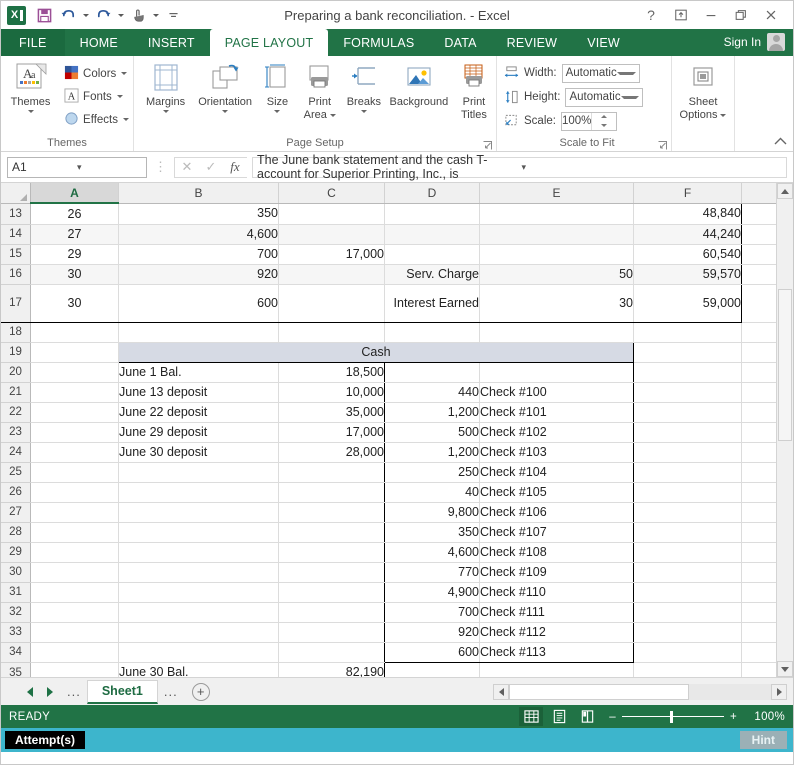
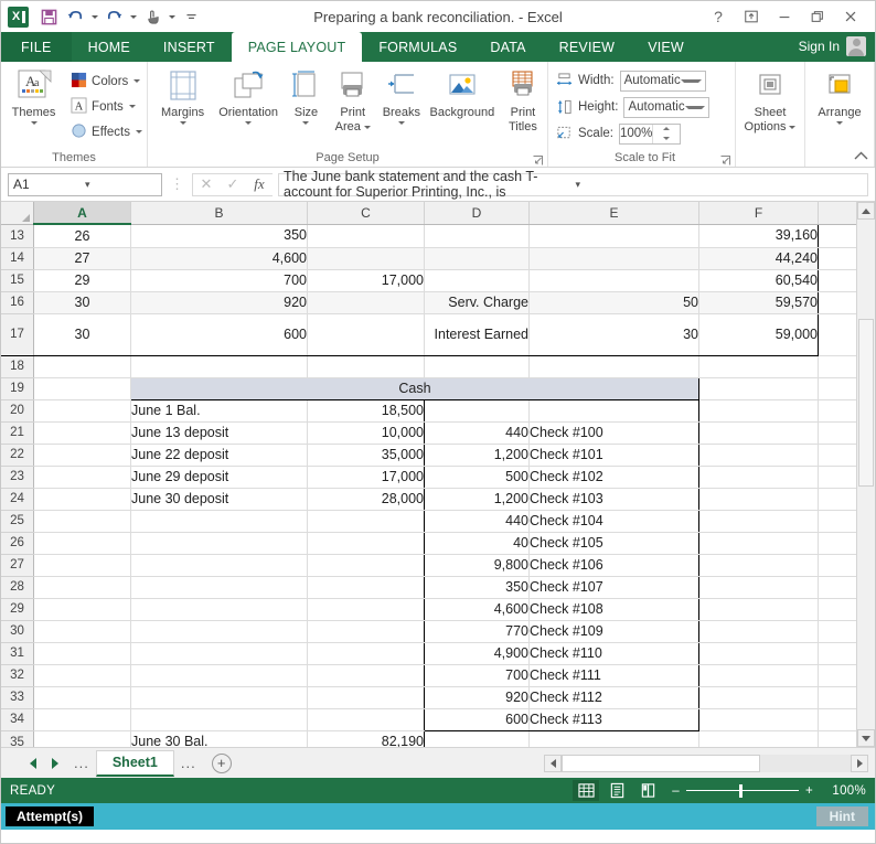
  Preparing a bank reconciliation. - Excel
  ?
  FILE
  HOME
  INSERT
  PAGE LAYOUT
  FORMULAS
  DATA
  REVIEW
  VIEW
  Sign In
  A
  a
  Themes
  Colors
  A
  Fonts
  Effects
  Themes
  Margins
  Orientation
  Size
  Print
  Area
  Breaks
  Background
  Print
  Titles
  Page Setup
  Width:
  Automatic
  Height:
  Automatic
  Scale:
  100%
  Scale to Fit
  Sheet
  Options
+ Arrange
  A1
  ▾
  ⋮
  ✕
  ✓
  fx
  The June bank statement and the cash T-account for Superior Printing, Inc., is
  ▾
  	A	B	C	D	E	F
- 13	26	350				48,840
+ 13	26	350				39,160
  14	27	4,600				44,240
  15	29	700	17,000			60,540
  16	30	920		Serv. Charge	50	59,570
  17	30	600		Interest Earned	30	59,000
  18
  19		Cash
  20		June 1 Bal.	18,500
  21		June 13 deposit	10,000	440	Check #100
  22		June 22 deposit	35,000	1,200	Check #101
  23		June 29 deposit	17,000	500	Check #102
  24		June 30 deposit	28,000	1,200	Check #103
- 25				250	Check #104
+ 25				440	Check #104
  26				40	Check #105
  27				9,800	Check #106
  28				350	Check #107
  29				4,600	Check #108
  30				770	Check #109
  31				4,900	Check #110
  32				700	Check #111
  33				920	Check #112
  34				600	Check #113
  35		June 30 Bal.	82,190
  ...
  Sheet1
  ...
  +
  READY
  –
  +
  100%
  Attempt(s)
  Hint
